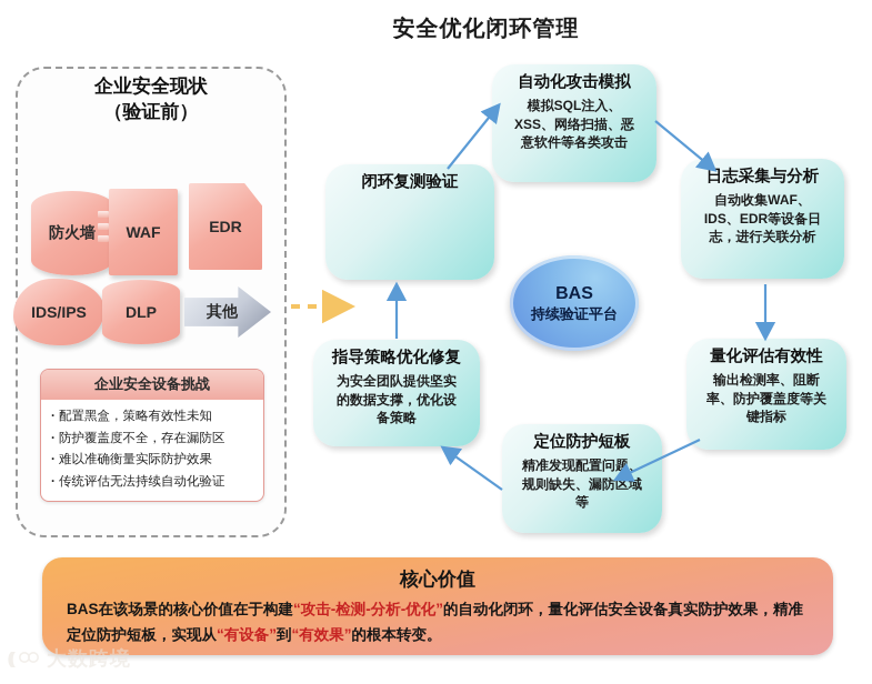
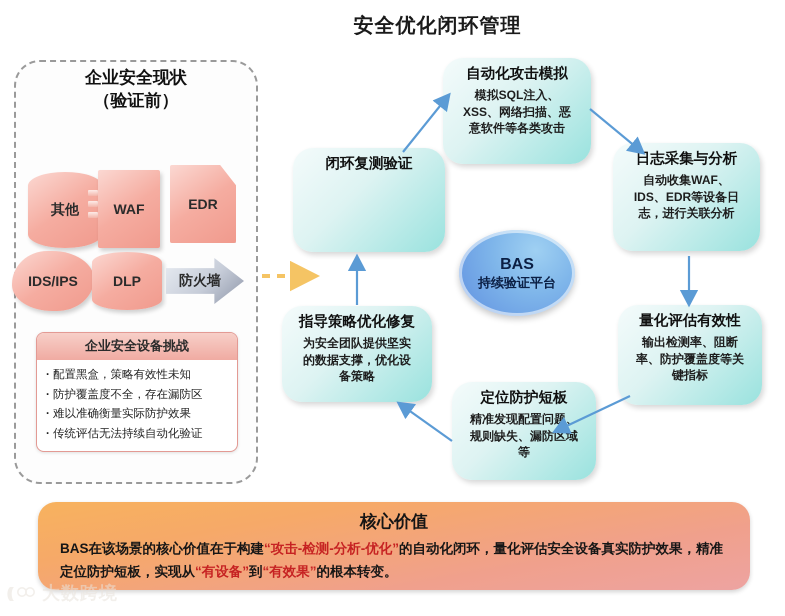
  安全优化闭环管理
  企业安全现状
  （验证前）
- 防火墙
+ 其他
  WAF
  EDR
  IDS/IPS
  DLP
- 其他
+ 防火墙
  企业安全设备挑战
  配置黑盒，策略有效性未知
  防护覆盖度不全，存在漏防区
  难以准确衡量实际防护效果
  传统评估无法持续自动化验证
  闭环复测验证
  自动化攻击模拟
  模拟SQL注入、XSS、网络扫描、恶意软件等各类攻击
  日志采集与分析
  自动收集WAF、IDS、EDR等设备日志，进行关联分析
  量化评估有效性
  输出检测率、阻断率、防护覆盖度等关键指标
  定位防护短板
  精准发现配置问题、规则缺失、漏防区域等
  指导策略优化修复
  为安全团队提供坚实的数据支撑，优化设备策略
  BAS
  持续验证平台
  核心价值
  BAS在该场景的核心价值在于构建“攻击-检测-分析-优化”的自动化闭环，量化评估安全设备真实防护效果，精准定位防护短板，实现从“有设备”到“有效果”的根本转变。
  大数跨境
